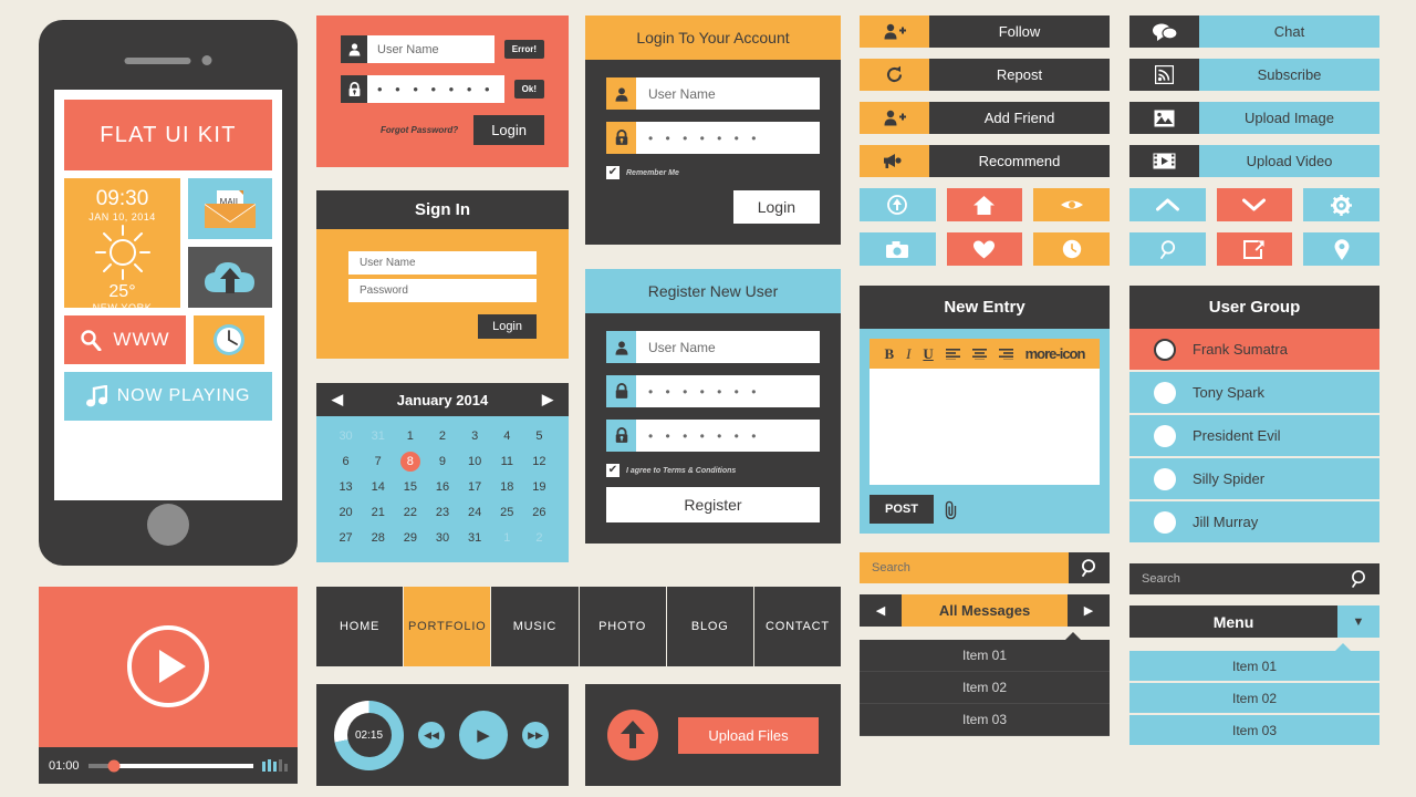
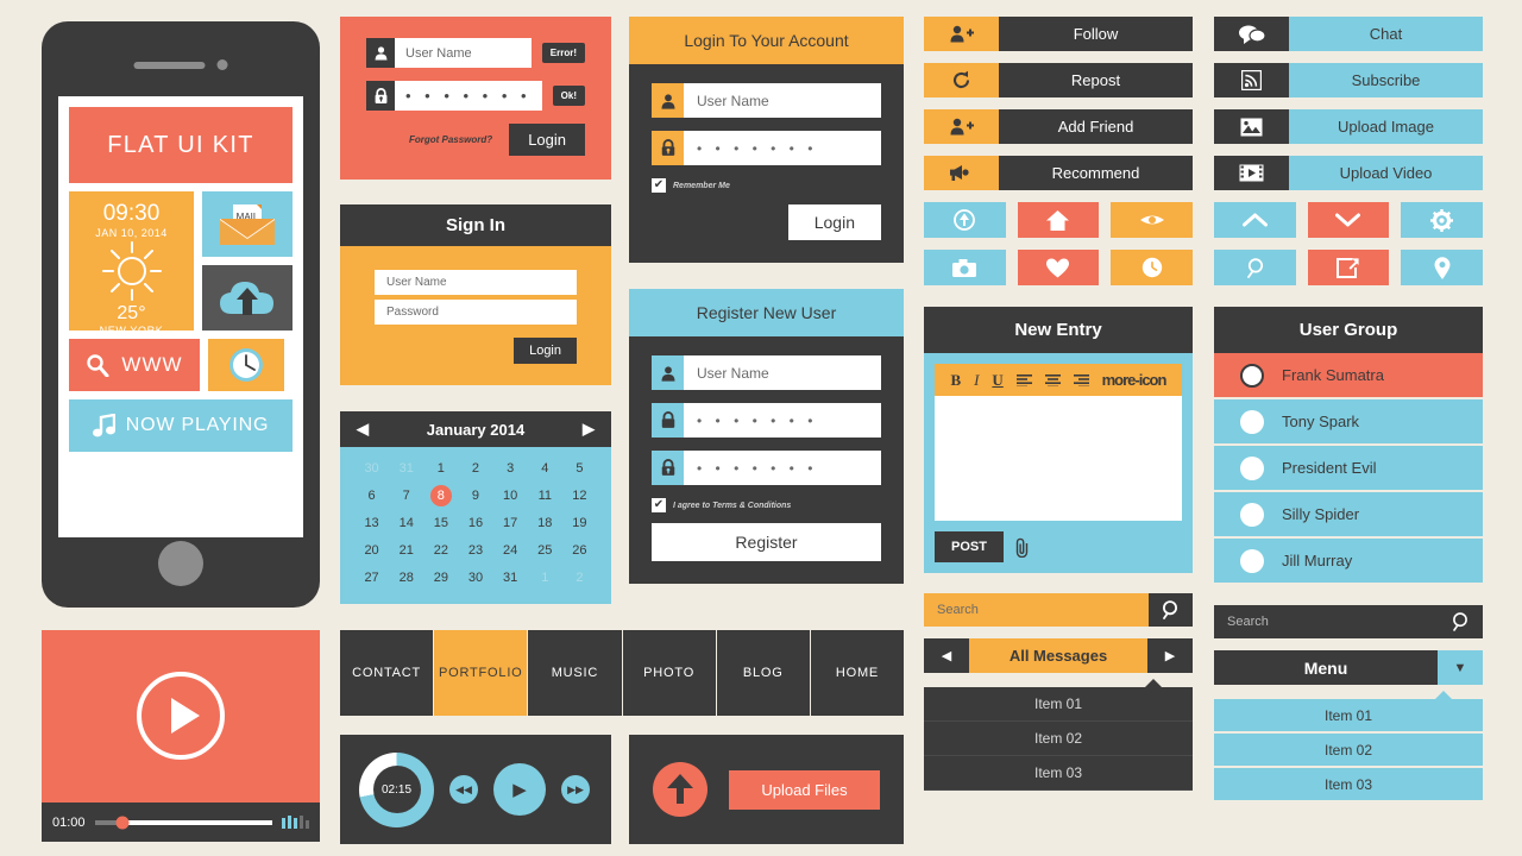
  FLAT UI KIT
  09:30
  JAN 10, 2014
  25°
  NEW YORK
  MAIL
  WWW
  NOW PLAYING
  User Name
  Error!
  • • • • • • •
  Ok!
  Forgot Password?
  Login
  Sign In
  User Name
  Password
  Login
  ◀
  January 2014
  ▶
  30
  31
  1
  2
  3
  4
  5
  6
  7
  8
  9
  10
  11
  12
  13
  14
  15
  16
  17
  18
  19
  20
  21
  22
  23
  24
  25
  26
  27
  28
  29
  30
  31
  1
  2
  Login To Your Account
  User Name
  • • • • • • •
  ✔
  Login
  Register New User
  User Name
  • • • • • • •
  • • • • • • •
  ✔
  Register
  Follow
  Repost
  Add Friend
  Recommend
  New Entry
  B
  I
  U
  more-icon
  POST
  Search
  ◀
  All Messages
  ▶
  Item 01
  Item 02
  Item 03
  Chat
  Subscribe
  Upload Image
  Upload Video
  User Group
  Frank Sumatra
  Tony Spark
  President Evil
  Silly Spider
  Jill Murray
  Search
  Menu
  ▼
  Item 01
  Item 02
  Item 03
  01:00
- HOME
+ CONTACT
  PORTFOLIO
  MUSIC
  PHOTO
  BLOG
- CONTACT
+ HOME
  02:15
  ◀◀
  ▶
  ▶▶
  Upload Files
